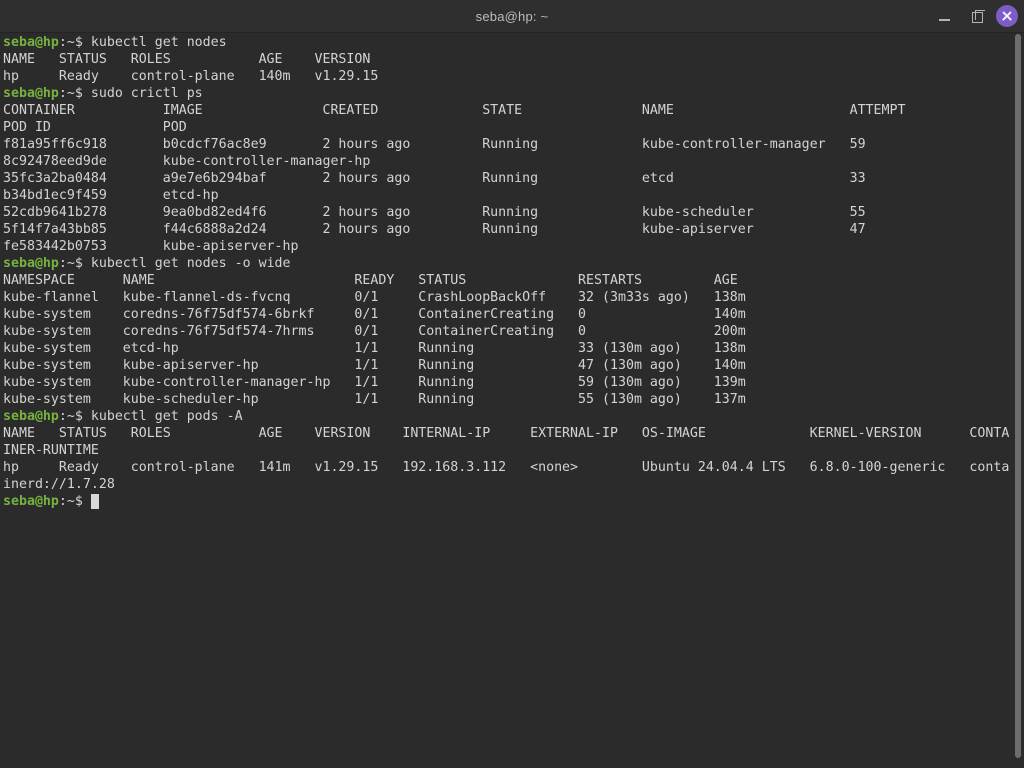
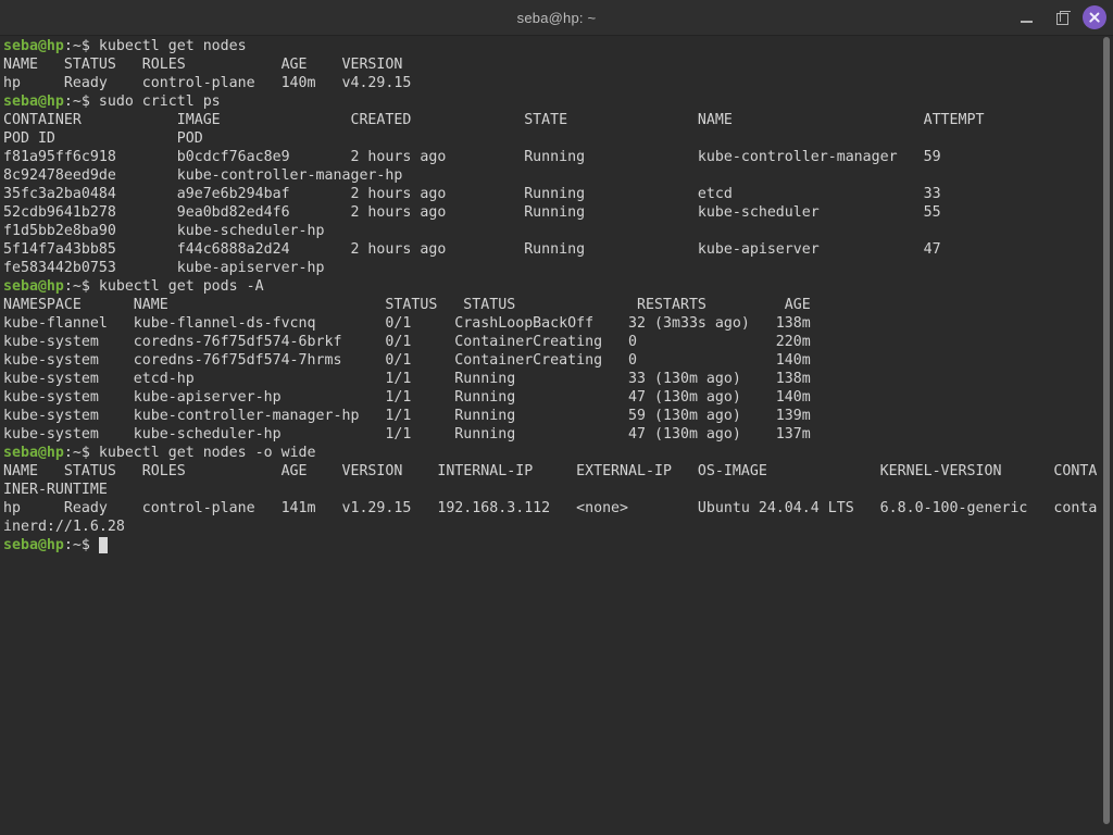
  seba@hp: ~
  seba@hp:~$ kubectl get nodes
  NAME STATUS ROLES AGE VERSION
- hp Ready control-plane 140m v1.29.15
+ hp Ready control-plane 140m v4.29.15
  seba@hp:~$ sudo crictl ps
  CONTAINER IMAGE CREATED STATE NAME ATTEMPT
  POD ID POD
  f81a95ff6c918 b0cdcf76ac8e9 2 hours ago Running kube-controller-manager 59
  8c92478eed9de kube-controller-manager-hp
  35fc3a2ba0484 a9e7e6b294baf 2 hours ago Running etcd 33
- b34bd1ec9f459 etcd-hp
  52cdb9641b278 9ea0bd82ed4f6 2 hours ago Running kube-scheduler 55
+ f1d5bb2e8ba90 kube-scheduler-hp
  5f14f7a43bb85 f44c6888a2d24 2 hours ago Running kube-apiserver 47
  fe583442b0753 kube-apiserver-hp
- seba@hp:~$ kubectl get nodes -o wide
+ seba@hp:~$ kubectl get pods -A
- NAMESPACE NAME READY STATUS RESTARTS AGE
+ NAMESPACE NAME STATUS STATUS RESTARTS AGE
  kube-flannel kube-flannel-ds-fvcnq 0/1 CrashLoopBackOff 32 (3m33s ago) 138m
- kube-system coredns-76f75df574-6brkf 0/1 ContainerCreating 0 140m
+ kube-system coredns-76f75df574-6brkf 0/1 ContainerCreating 0 220m
- kube-system coredns-76f75df574-7hrms 0/1 ContainerCreating 0 200m
+ kube-system coredns-76f75df574-7hrms 0/1 ContainerCreating 0 140m
  kube-system etcd-hp 1/1 Running 33 (130m ago) 138m
  kube-system kube-apiserver-hp 1/1 Running 47 (130m ago) 140m
  kube-system kube-controller-manager-hp 1/1 Running 59 (130m ago) 139m
- kube-system kube-scheduler-hp 1/1 Running 55 (130m ago) 137m
+ kube-system kube-scheduler-hp 1/1 Running 47 (130m ago) 137m
- seba@hp:~$ kubectl get pods -A
+ seba@hp:~$ kubectl get nodes -o wide
  NAME STATUS ROLES AGE VERSION INTERNAL-IP EXTERNAL-IP OS-IMAGE KERNEL-VERSION CONTA
  INER-RUNTIME
  hp Ready control-plane 141m v1.29.15 192.168.3.112 <none> Ubuntu 24.04.4 LTS 6.8.0-100-generic conta
- inerd://1.7.28
+ inerd://1.6.28
  seba@hp:~$
